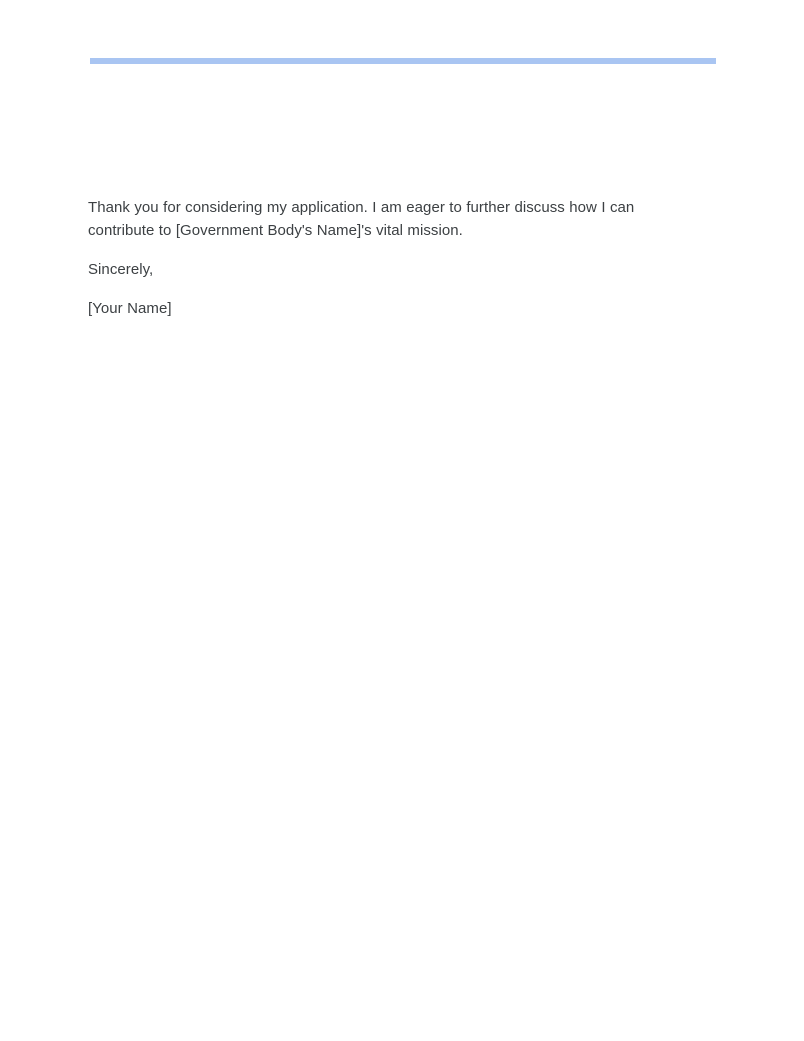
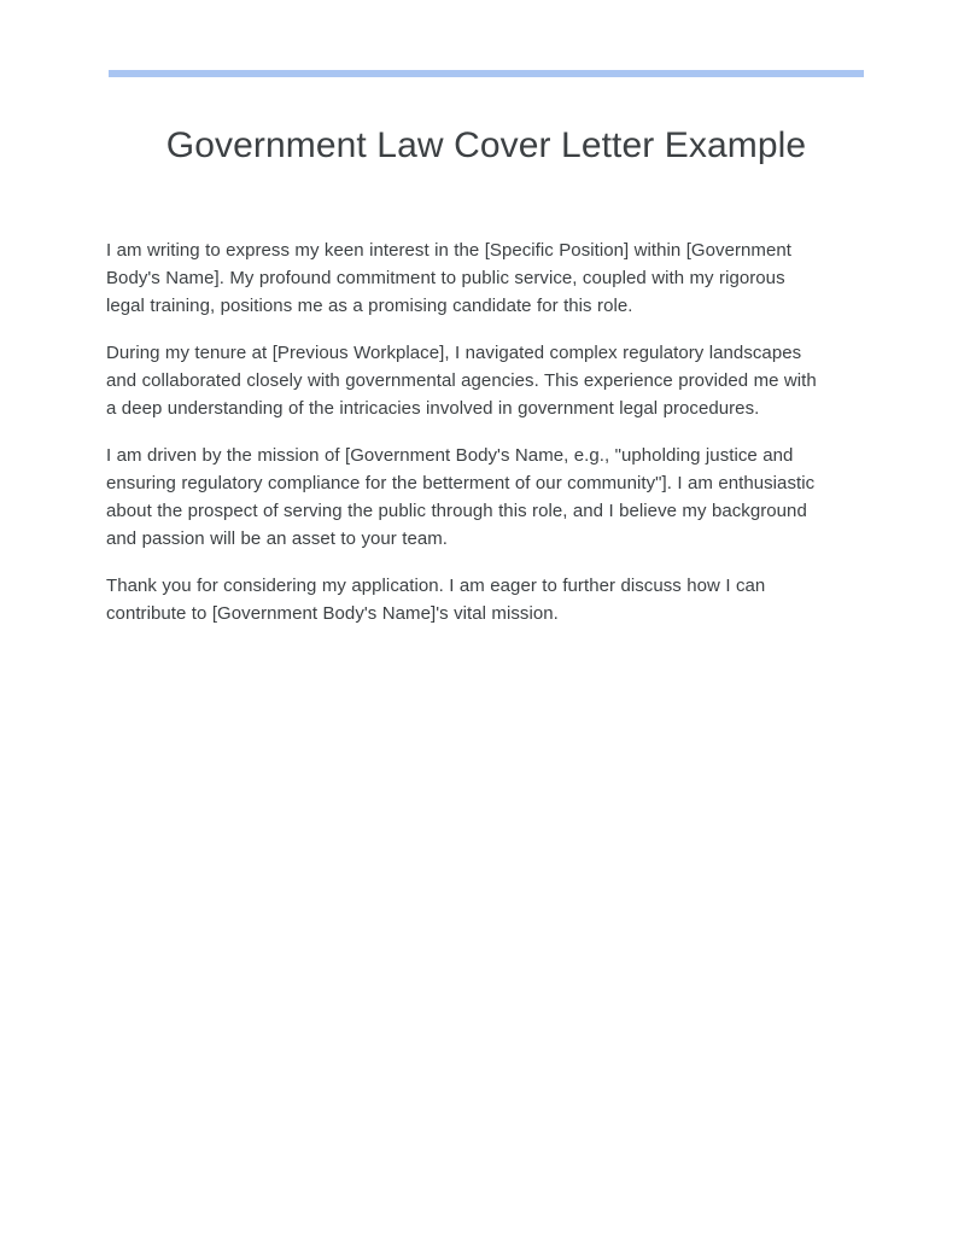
+ Government Law Cover Letter Example
+ I am writing to express my keen interest in the [Specific Position] within [Government Body's Name]. My profound commitment to public service, coupled with my rigorous legal training, positions me as a promising candidate for this role.
+ During my tenure at [Previous Workplace], I navigated complex regulatory landscapes and collaborated closely with governmental agencies. This experience provided me with a deep understanding of the intricacies involved in government legal procedures.
+ I am driven by the mission of [Government Body's Name, e.g., "upholding justice and ensuring regulatory compliance for the betterment of our community"]. I am enthusiastic about the prospect of serving the public through this role, and I believe my background and passion will be an asset to your team.
  Thank you for considering my application. I am eager to further discuss how I can contribute to [Government Body's Name]'s vital mission.
- Sincerely,
- [Your Name]
